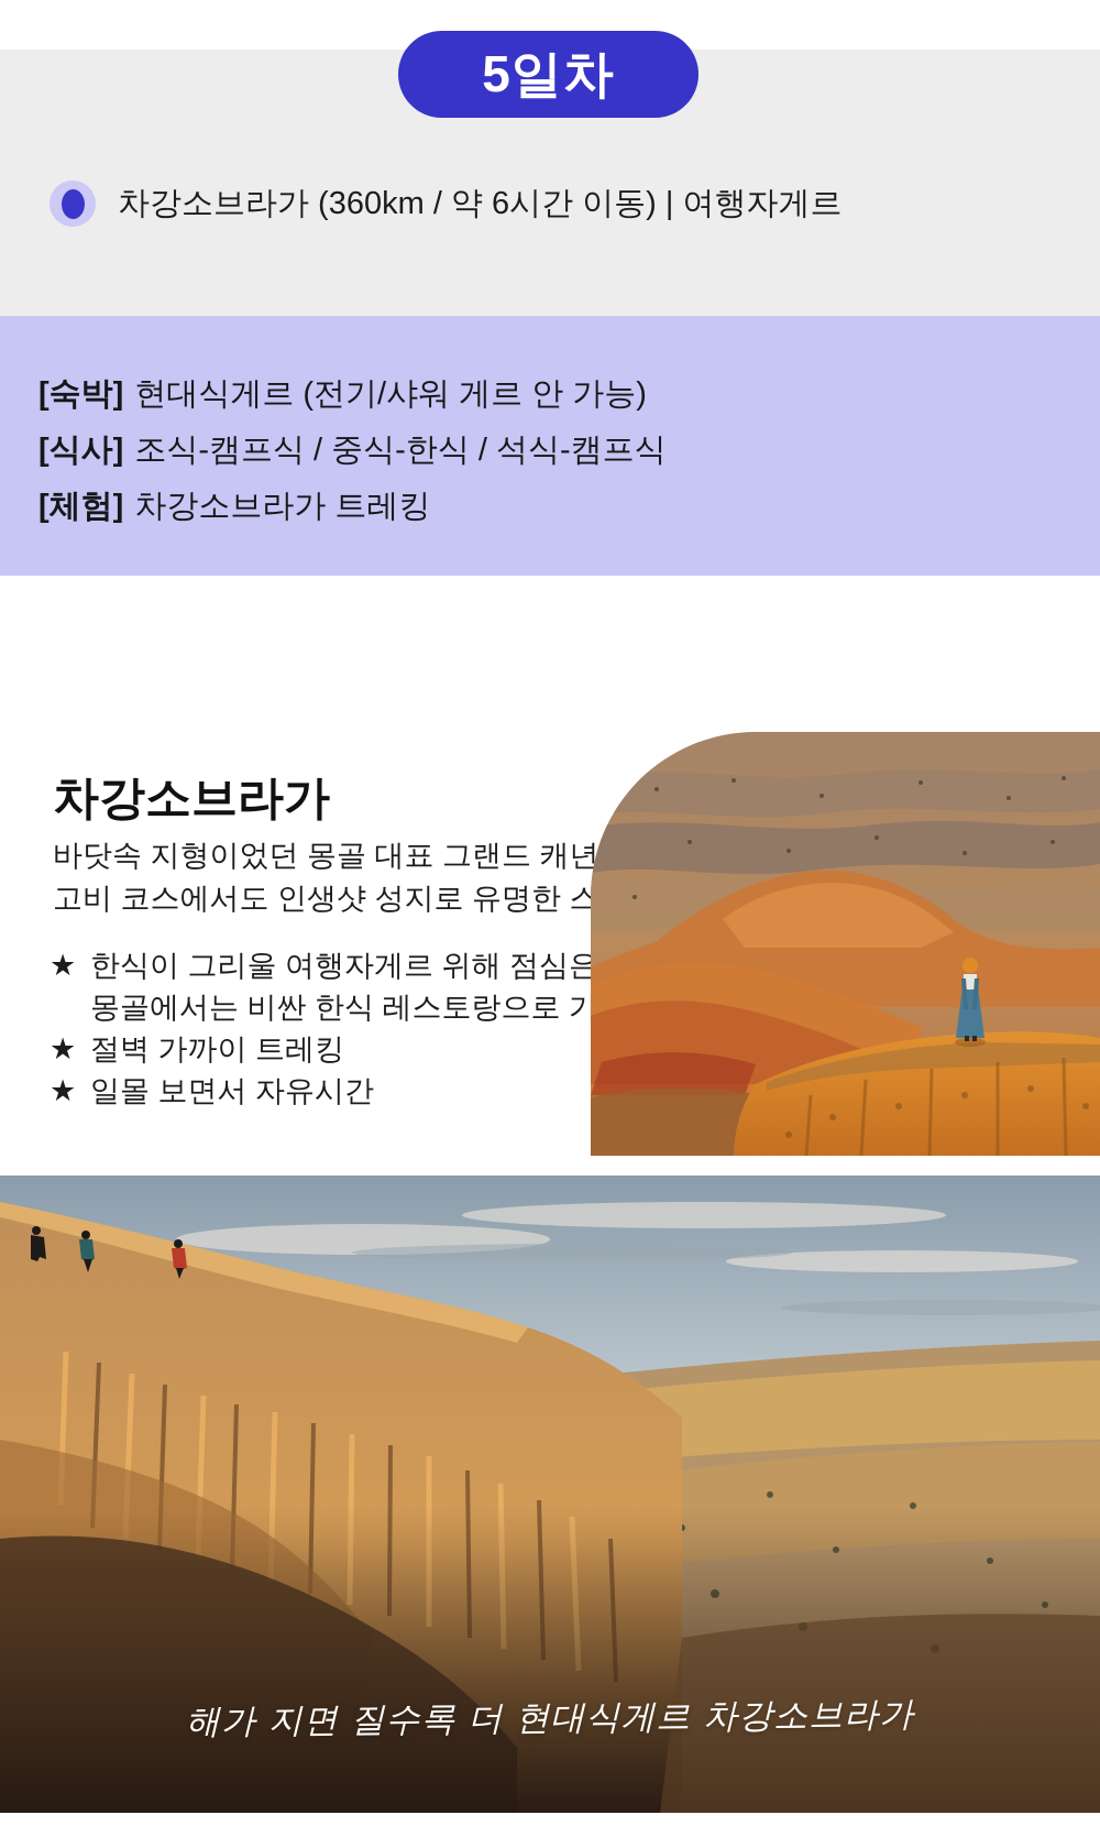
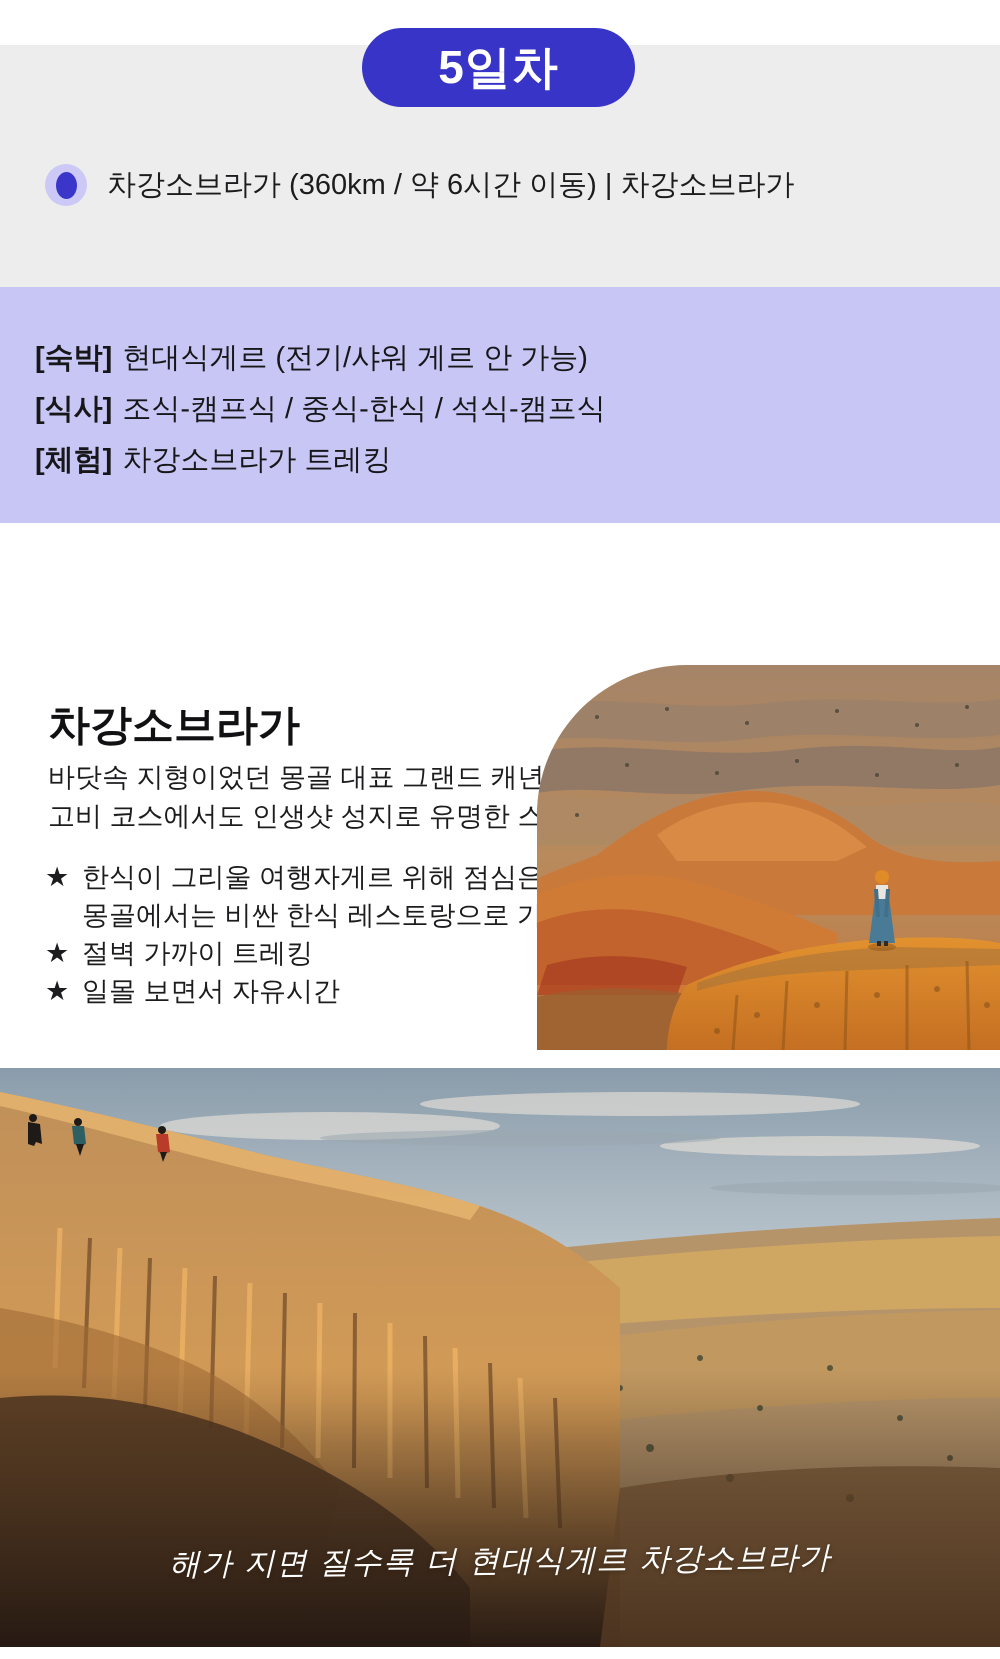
  5일차
- 차강소브라가 (360km / 약 6시간 이동) | 여행자게르
+ 차강소브라가 (360km / 약 6시간 이동) | 차강소브라가
  [숙박] 현대식게르 (전기/샤워 게르 안 가능)
  [식사] 조식-캠프식 / 중식-한식 / 석식-캠프식
  [체험] 차강소브라가 트레킹
  차강소브라가
  바닷속 지형이었던 몽골 대표 그랜드 캐년
  고비 코스에서도 인생샷 성지로 유명한 스
  ★
  한식이 그리울 여행자게르 위해 점심은
  몽골에서는 비싼 한식 레스토랑으로 가
  ★
  절벽 가까이 트레킹
  ★
  일몰 보면서 자유시간
  해가 지면 질수록 더 현대식게르 차강소브라가
